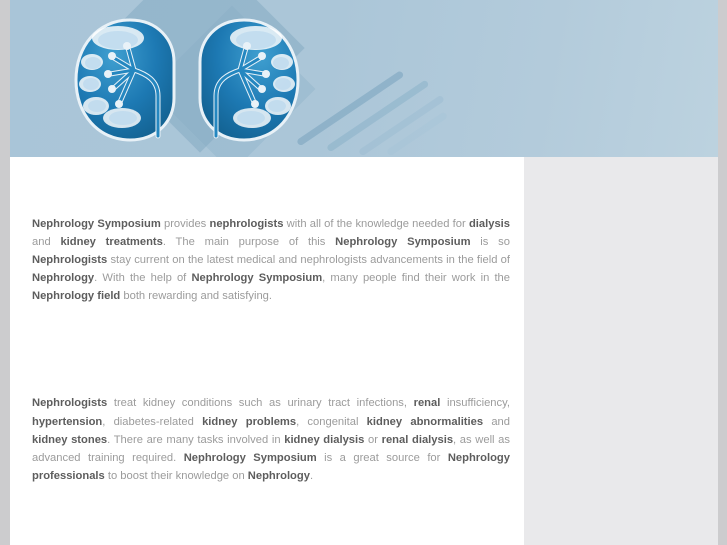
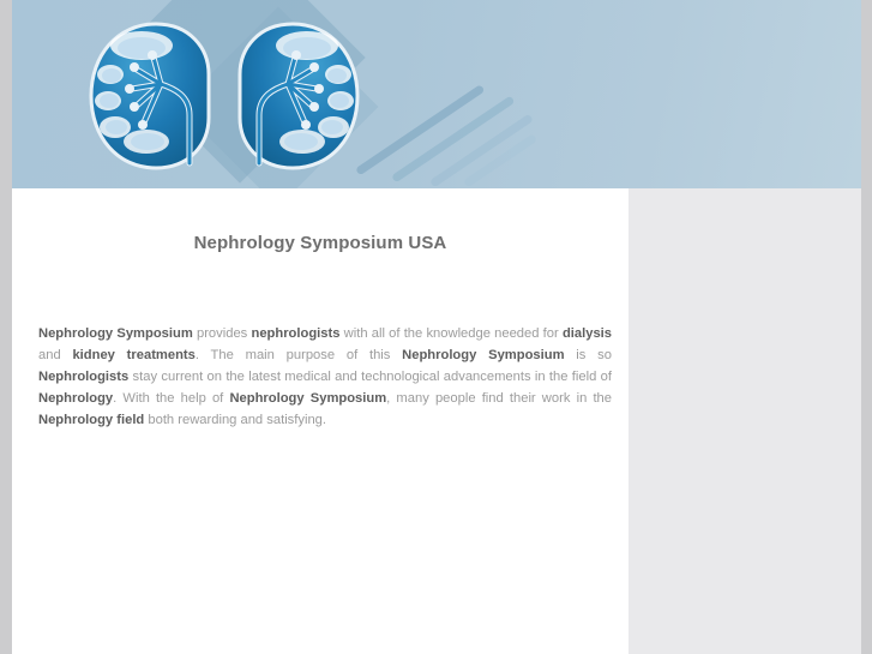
+ Nephrology Symposium USA
- Nephrology Symposium provides nephrologists with all of the knowledge needed for dialysis and kidney treatments. The main purpose of this Nephrology Symposium is so Nephrologists stay current on the latest medical and nephrologists advancements in the field of Nephrology. With the help of Nephrology Symposium, many people find their work in the Nephrology field both rewarding and satisfying.
+ Nephrology Symposium provides nephrologists with all of the knowledge needed for dialysis and kidney treatments. The main purpose of this Nephrology Symposium is so Nephrologists stay current on the latest medical and technological advancements in the field of Nephrology. With the help of Nephrology Symposium, many people find their work in the Nephrology field both rewarding and satisfying.
- Nephrologists treat kidney conditions such as urinary tract infections, renal insufficiency, hypertension, diabetes-related kidney problems, congenital kidney abnormalities and kidney stones. There are many tasks involved in kidney dialysis or renal dialysis, as well as advanced training required. Nephrology Symposium is a great source for Nephrology professionals to boost their knowledge on Nephrology.
